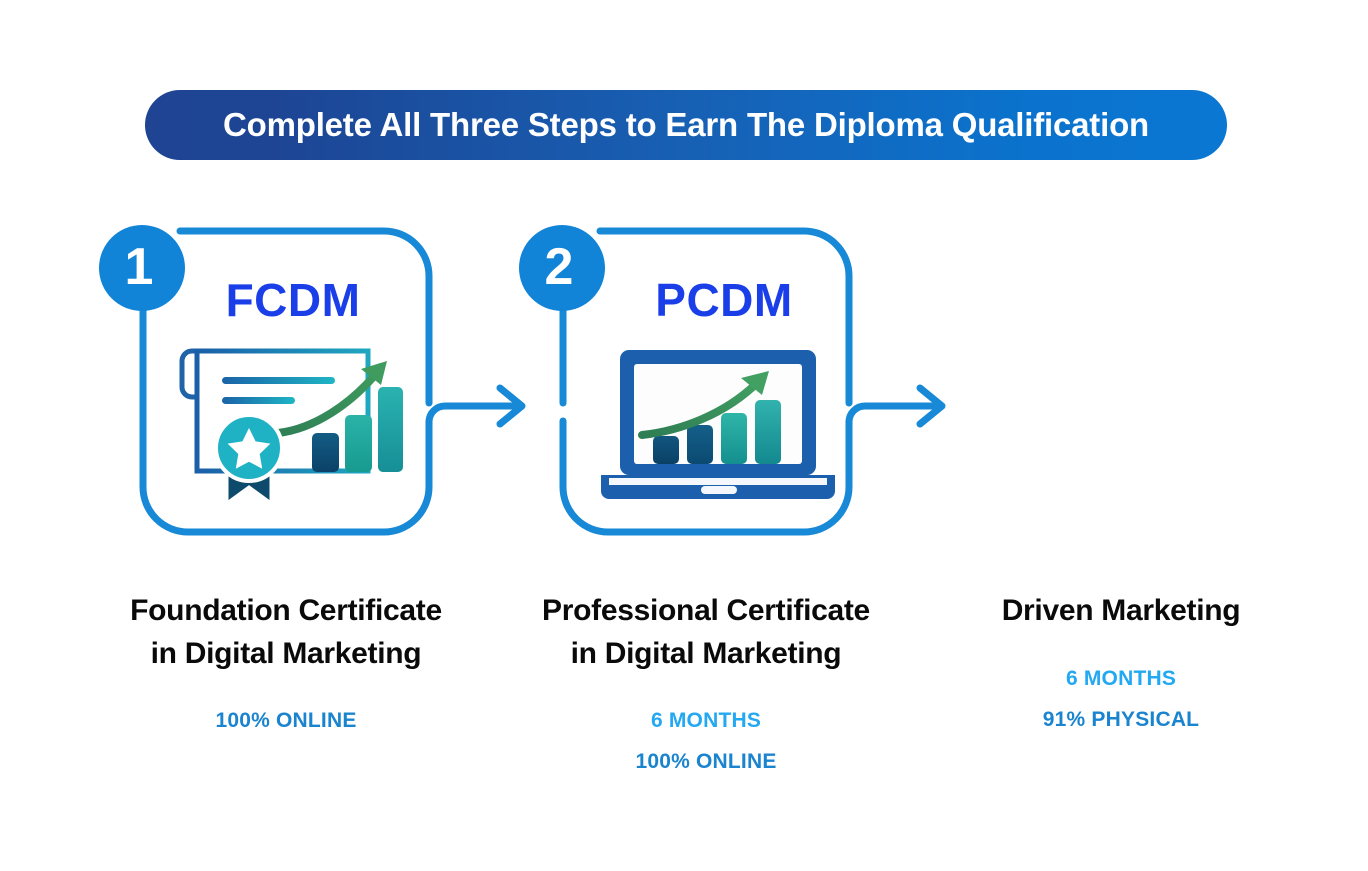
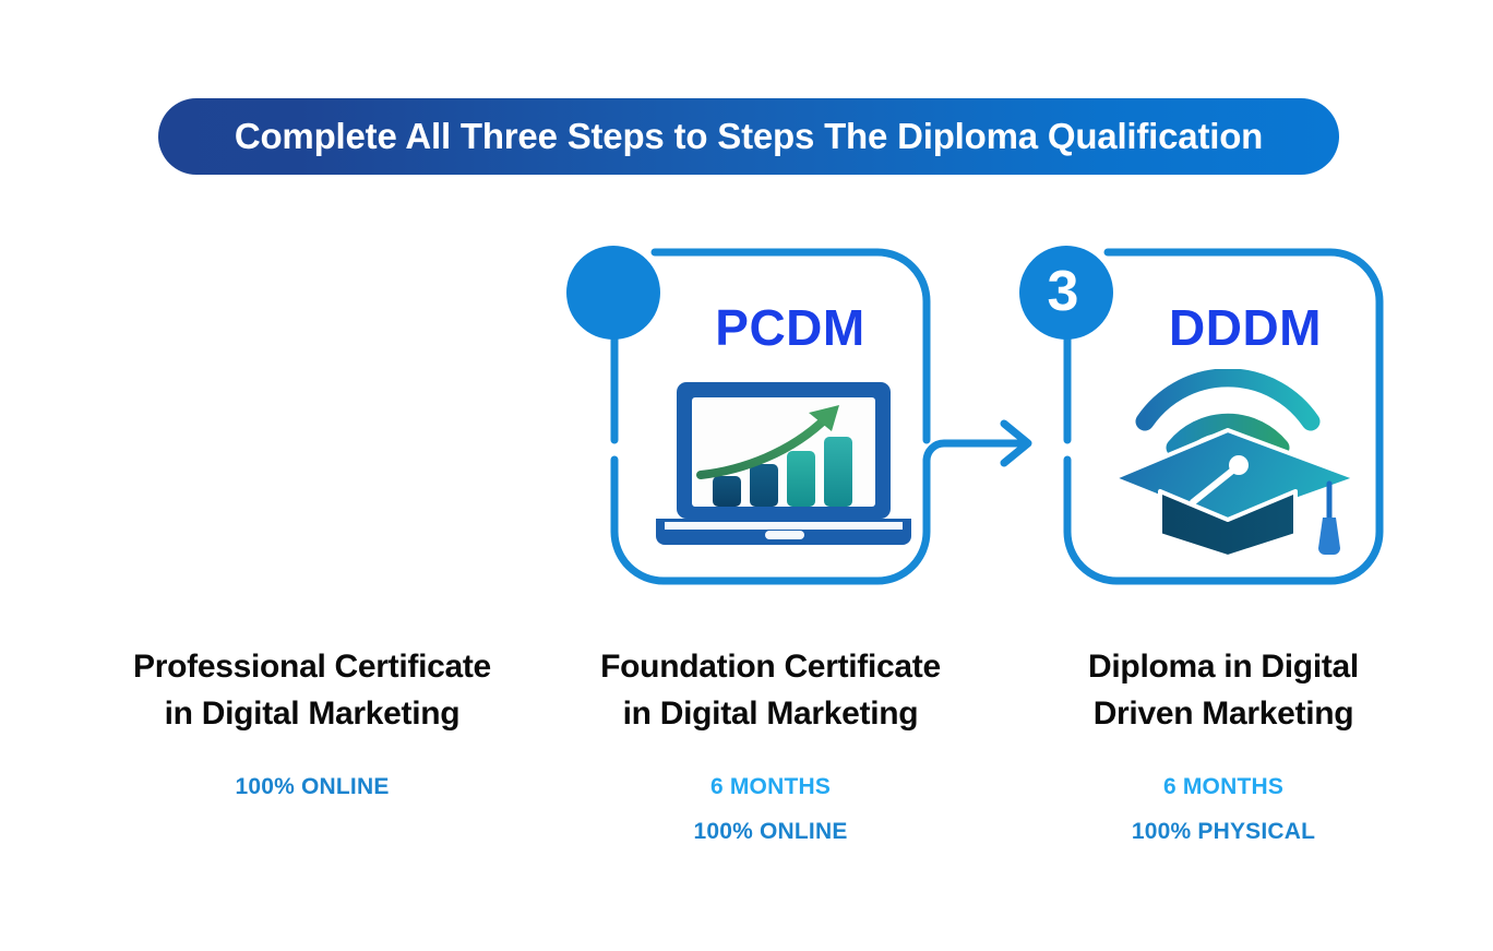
- Complete All Three Steps to Earn The Diploma Qualification
+ Complete All Three Steps to Steps The Diploma Qualification
- 1
- FCDM
- Foundation Certificate
+ Professional Certificate
  in Digital Marketing
  100% ONLINE
- 2
  PCDM
- Professional Certificate
+ Foundation Certificate
  in Digital Marketing
  6 MONTHS
  100% ONLINE
+ 3
+ DDDM
+ Diploma in Digital
  Driven Marketing
  6 MONTHS
- 91% PHYSICAL
+ 100% PHYSICAL
